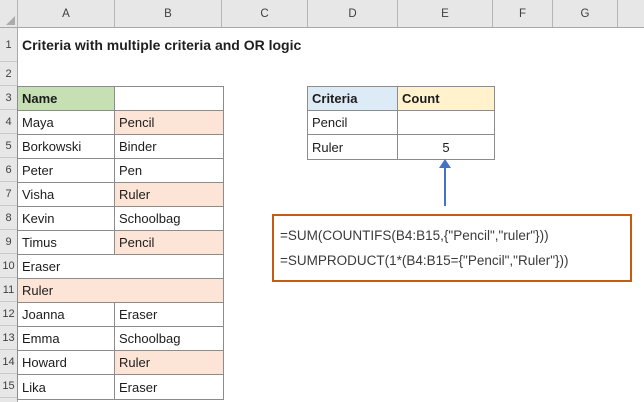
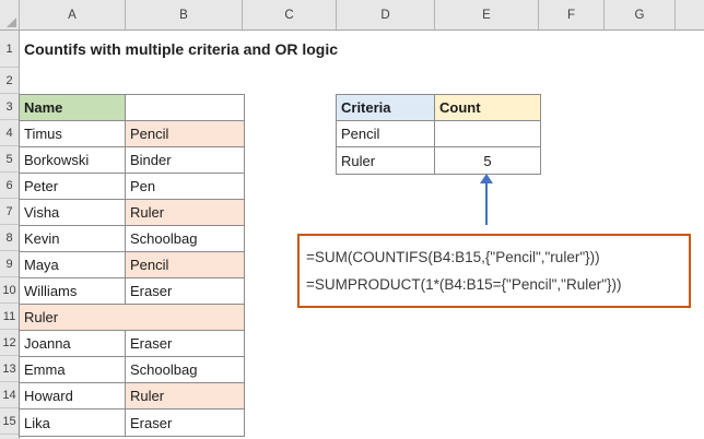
  A
  B
  C
  D
  E
  F
  G
  1
  2
  3
  4
  5
  6
  7
  8
  9
  10
  11
  12
  13
  14
  15
- Criteria with multiple criteria and OR logic
+ Countifs with multiple criteria and OR logic
  Name
- Maya
+ Timus
  Pencil
  Borkowski
  Binder
  Peter
  Pen
  Visha
  Ruler
  Kevin
  Schoolbag
- Timus
+ Maya
  Pencil
+ Williams
  Eraser
  Ruler
  Joanna
  Eraser
  Emma
  Schoolbag
  Howard
  Ruler
  Lika
  Eraser
  Criteria
  Count
  Pencil
  Ruler
  5
  =SUM(COUNTIFS(B4:B15,{"Pencil","ruler"}))
  =SUMPRODUCT(1*(B4:B15={"Pencil","Ruler"}))
